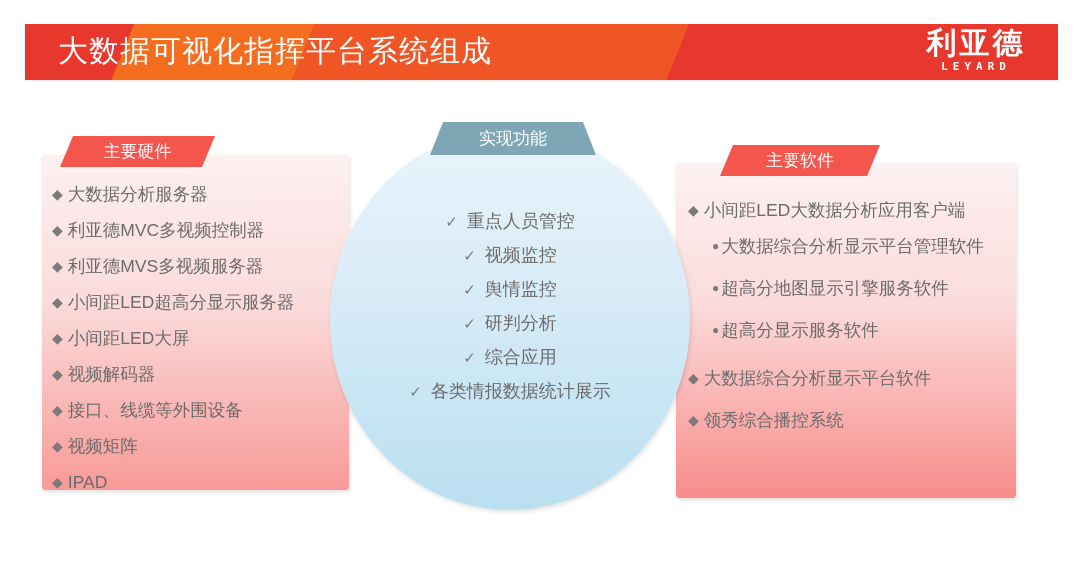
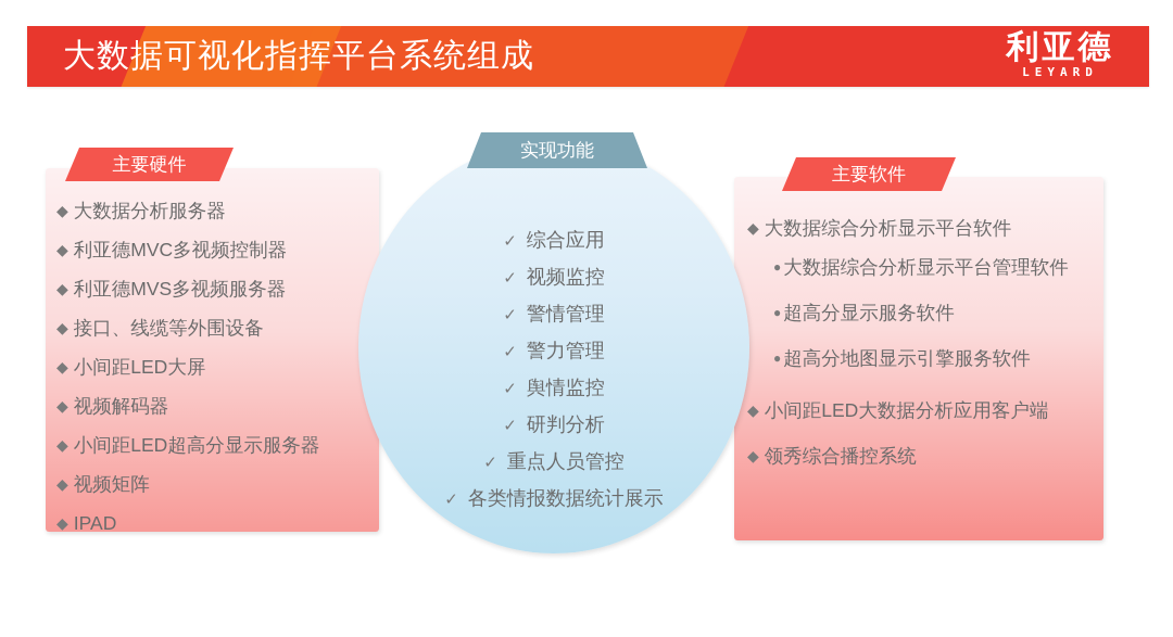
  大数据可视化指挥平台系统组成
  利亚德
  LEYARD
  主要硬件
  实现功能
  主要软件
  ◆
  大数据分析服务器
  ◆
  利亚德MVC多视频控制器
  ◆
  利亚德MVS多视频服务器
  ◆
- 小间距LED超高分显示服务器
+ 接口、线缆等外围设备
  ◆
  小间距LED大屏
  ◆
  视频解码器
  ◆
- 接口、线缆等外围设备
+ 小间距LED超高分显示服务器
  ◆
  视频矩阵
  ◆
  IPAD
- ✓ 重点人员管控
+ ✓ 综合应用
  ✓ 视频监控
+ ✓ 警情管理
+ ✓ 警力管理
  ✓ 舆情监控
  ✓ 研判分析
- ✓ 综合应用
+ ✓ 重点人员管控
  ✓ 各类情报数据统计展示
  ◆
- 小间距LED大数据分析应用客户端
+ 大数据综合分析显示平台软件
  ●
  大数据综合分析显示平台管理软件
  ●
- 超高分地图显示引擎服务软件
+ 超高分显示服务软件
  ●
- 超高分显示服务软件
+ 超高分地图显示引擎服务软件
  ◆
- 大数据综合分析显示平台软件
+ 小间距LED大数据分析应用客户端
  ◆
  领秀综合播控系统
